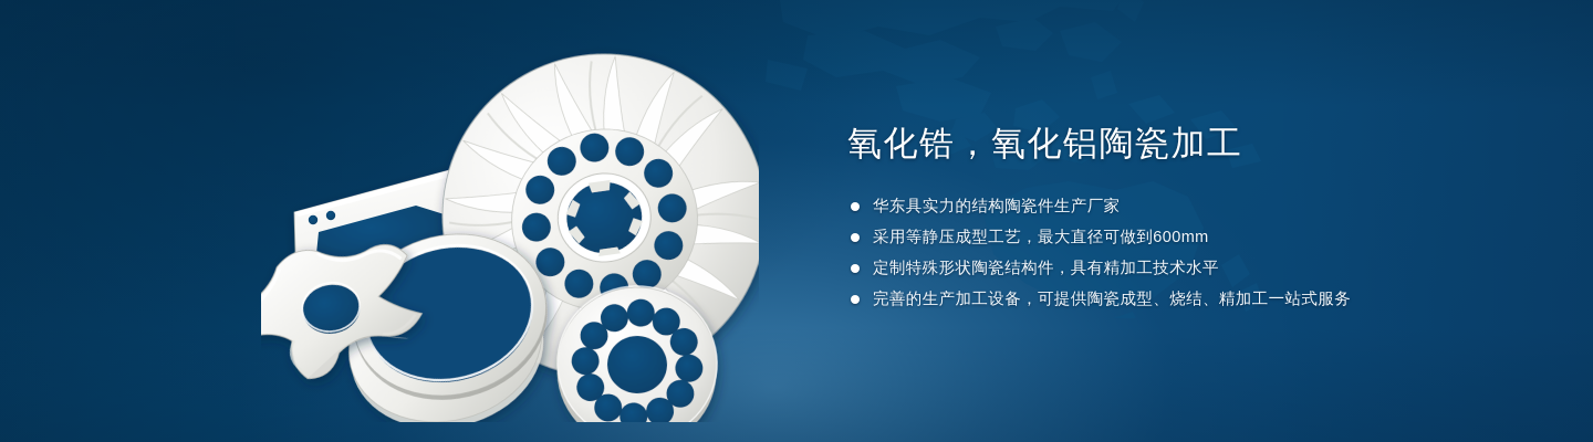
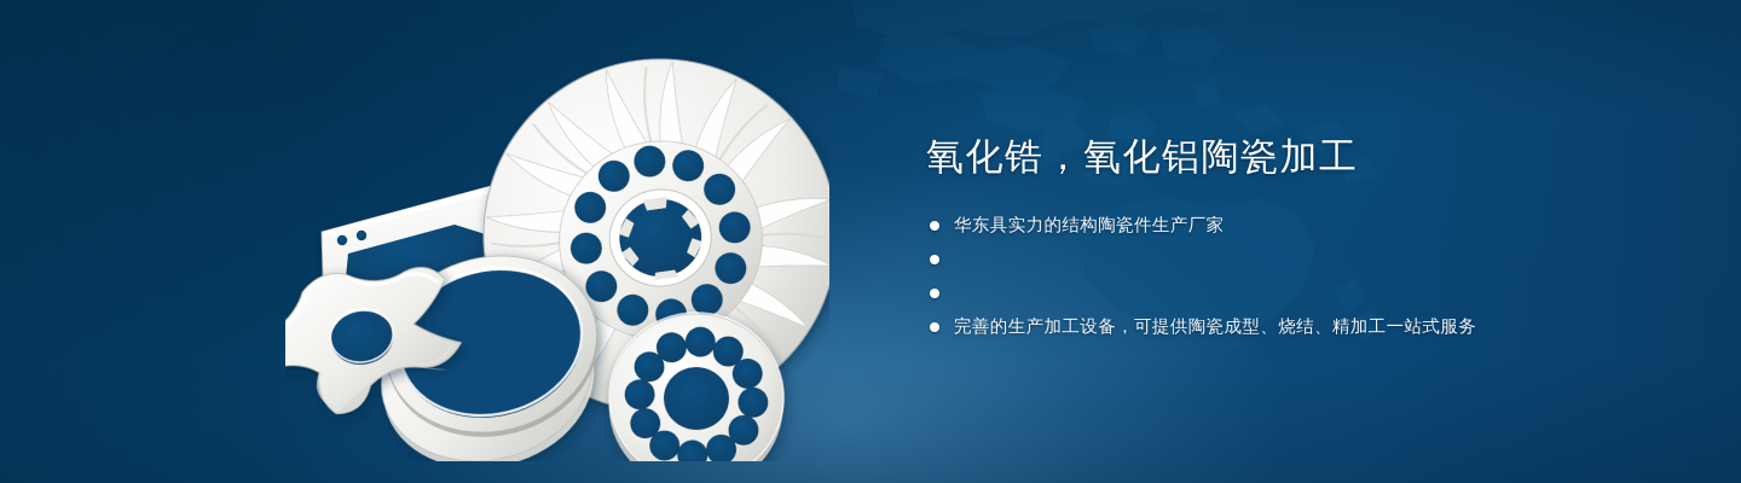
  氧化锆，氧化铝陶瓷加工
  华东具实力的结构陶瓷件生产厂家
- 采用等静压成型工艺，最大直径可做到600mm
- 定制特殊形状陶瓷结构件，具有精加工技术水平
  完善的生产加工设备，可提供陶瓷成型、烧结、精加工一站式服务
